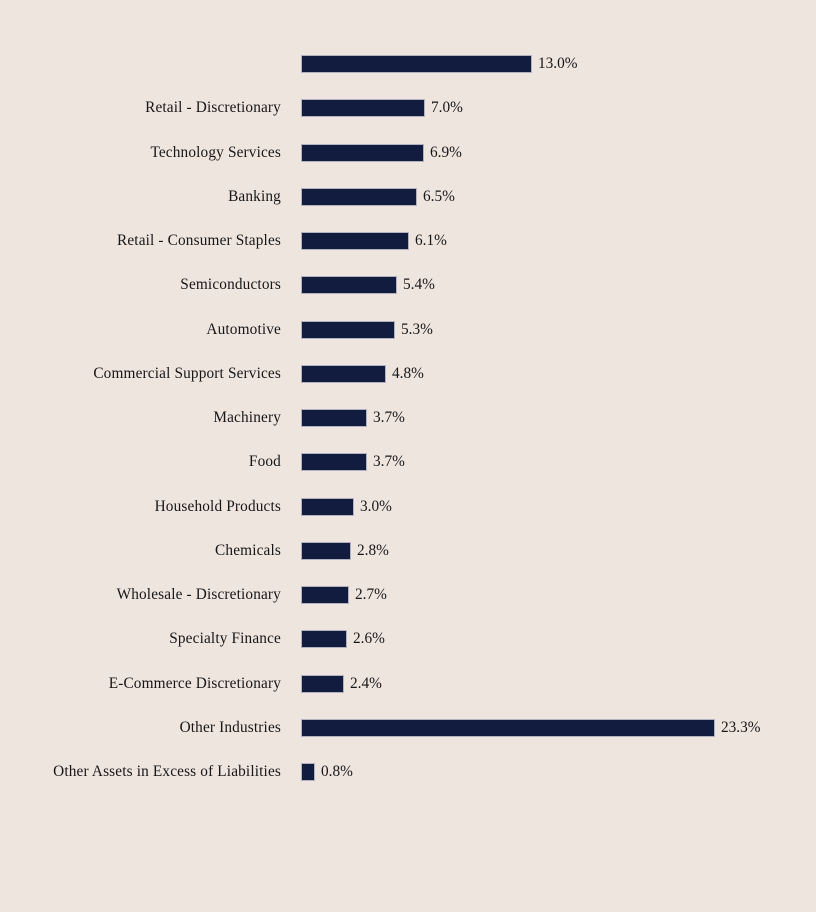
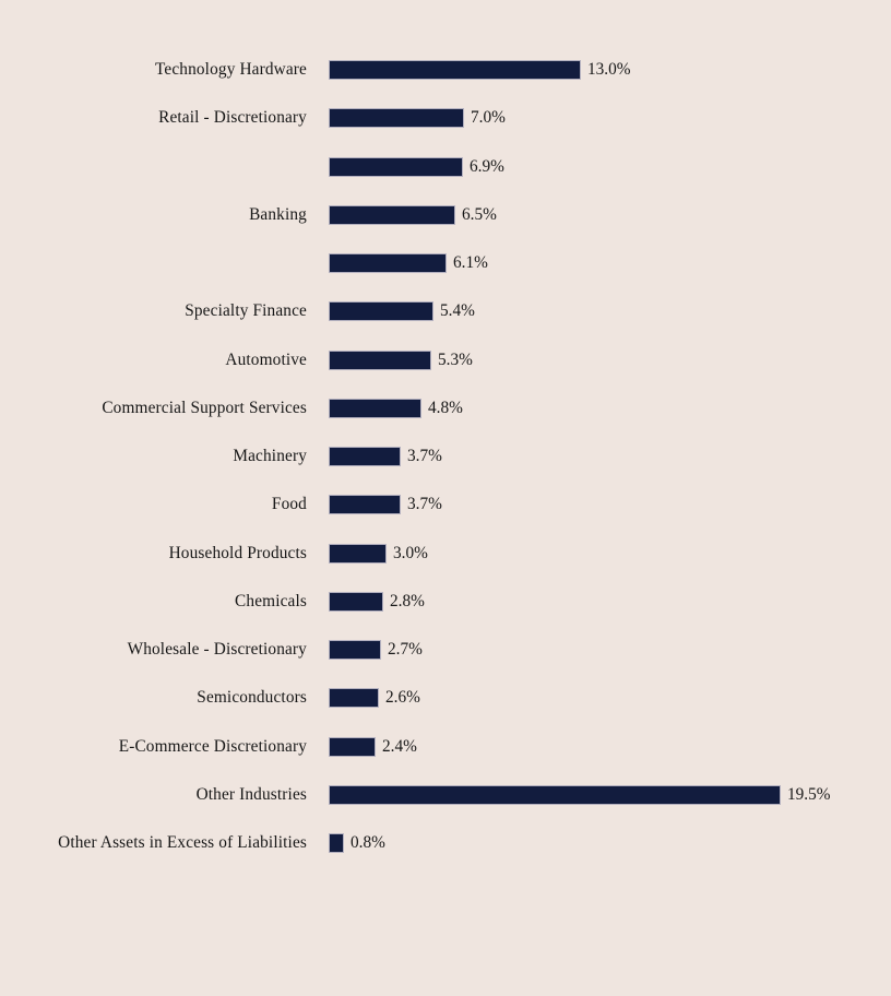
+ Technology Hardware
  13.0%
  Retail - Discretionary
  7.0%
- Technology Services
  6.9%
  Banking
  6.5%
- Retail - Consumer Staples
  6.1%
- Semiconductors
+ Specialty Finance
  5.4%
  Automotive
  5.3%
  Commercial Support Services
  4.8%
  Machinery
  3.7%
  Food
  3.7%
  Household Products
  3.0%
  Chemicals
  2.8%
  Wholesale - Discretionary
  2.7%
- Specialty Finance
+ Semiconductors
  2.6%
  E-Commerce Discretionary
  2.4%
  Other Industries
- 23.3%
+ 19.5%
  Other Assets in Excess of Liabilities
  0.8%
